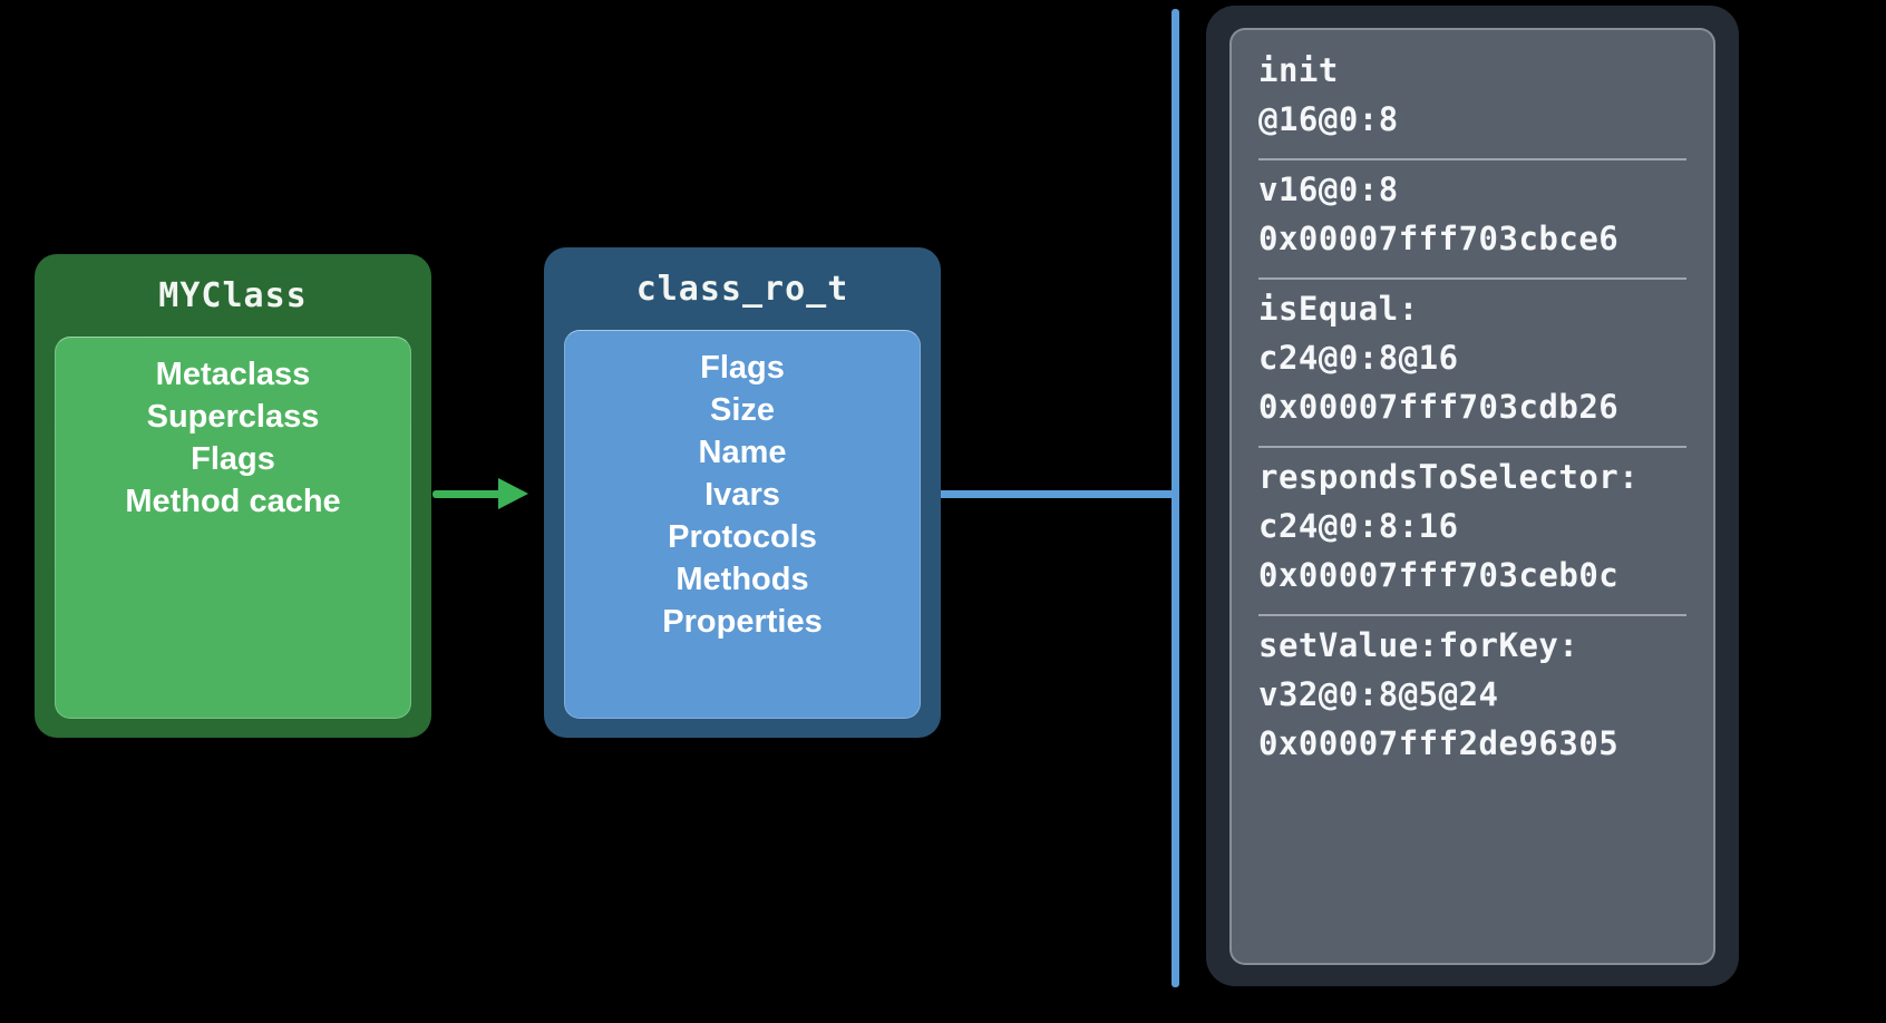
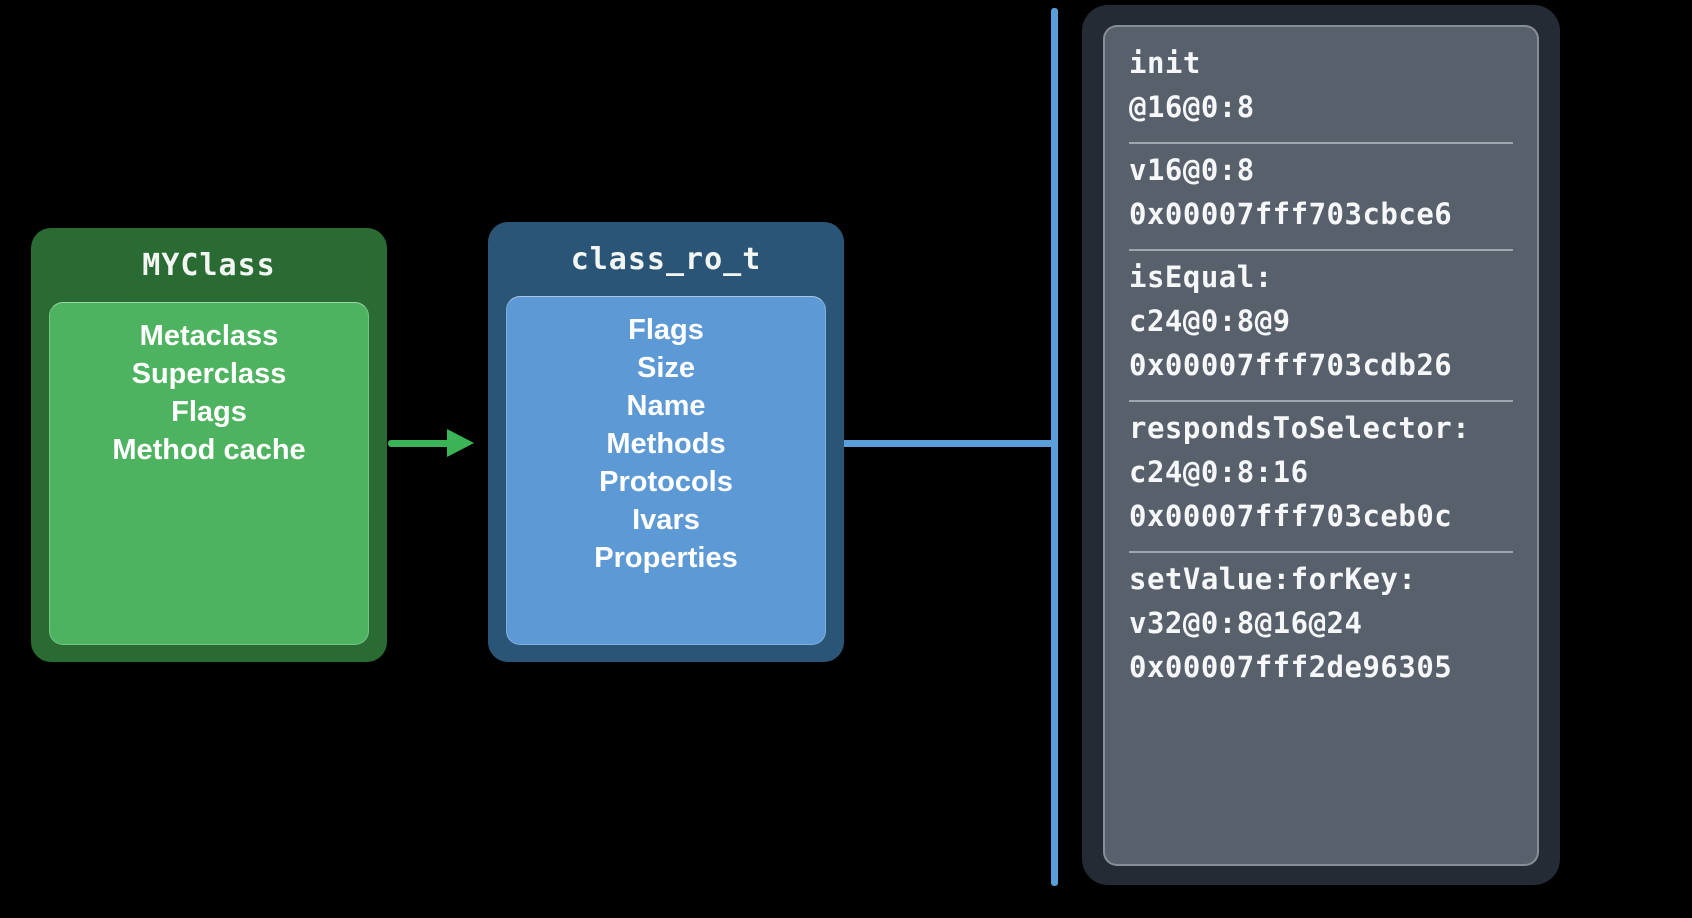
  MYClass
  Metaclass
  Superclass
  Flags
  Method cache
  class_ro_t
  Flags
  Size
  Name
- Ivars
+ Methods
  Protocols
- Methods
+ Ivars
  Properties
  init
  @16@0:8
  v16@0:8
  0x00007fff703cbce6
  isEqual:
- c24@0:8@16
+ c24@0:8@9
  0x00007fff703cdb26
  respondsToSelector:
  c24@0:8:16
  0x00007fff703ceb0c
  setValue:forKey:
- v32@0:8@5@24
+ v32@0:8@16@24
  0x00007fff2de96305
